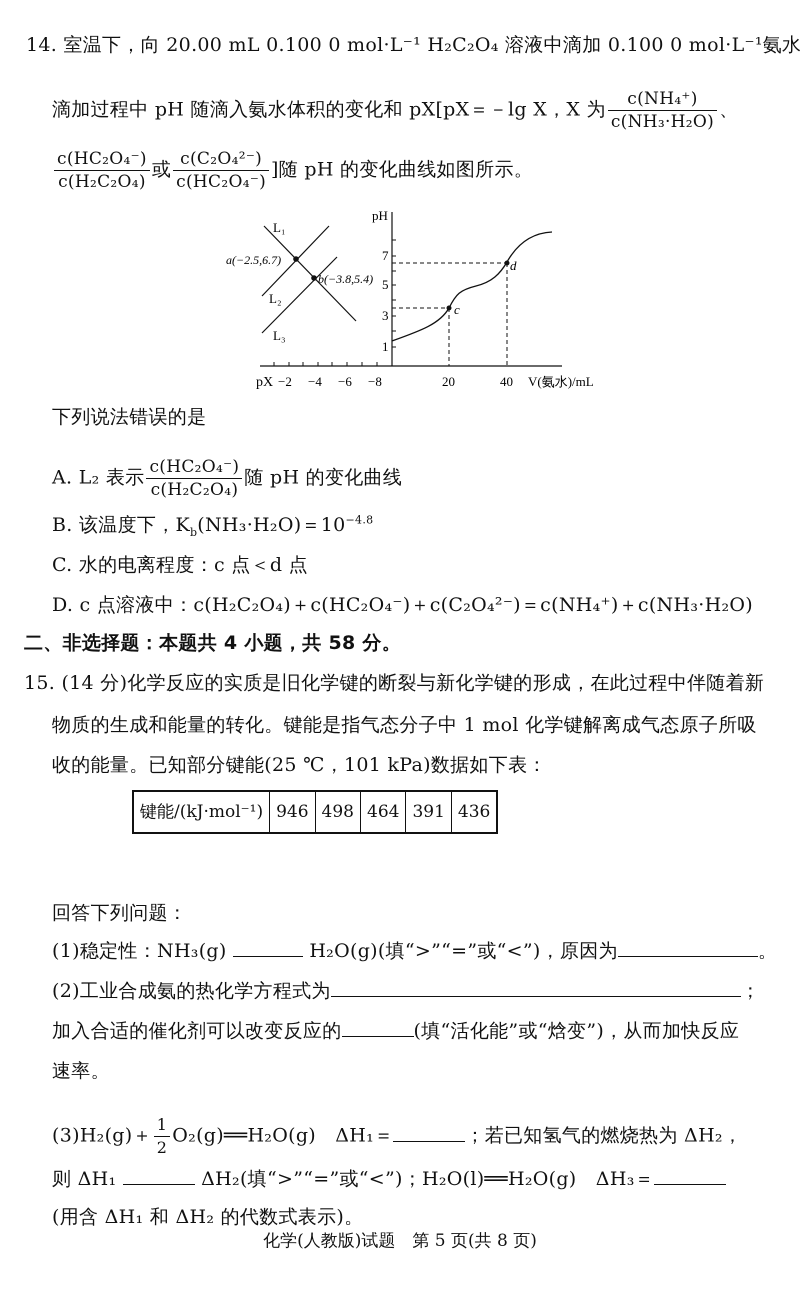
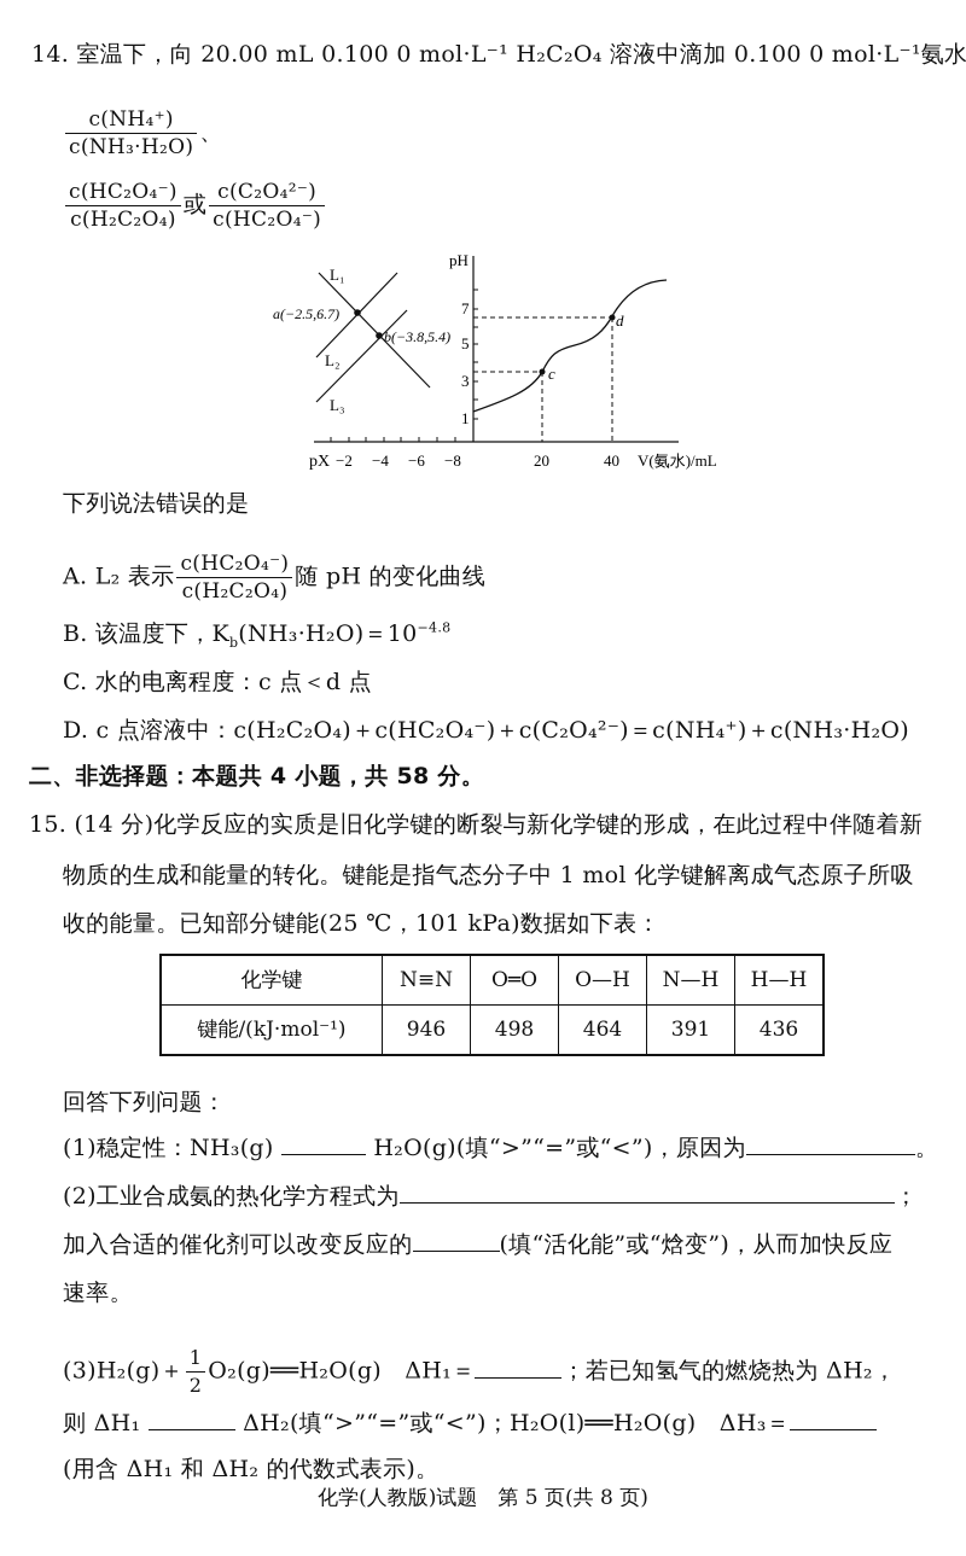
  14. 室温下，向 20.00 mL 0.100 0 mol·L⁻¹ H₂C₂O₄ 溶液中滴加 0.100 0 mol·L⁻¹氨水
- 滴加过程中 pH 随滴入氨水体积的变化和 pX[pX＝－lg X，X 为
  c(NH₄⁺)
  c(NH₃·H₂O)
  、
  c(HC₂O₄⁻)
  c(H₂C₂O₄)
  或
  c(C₂O₄²⁻)
  c(HC₂O₄⁻)
- ]随 pH 的变化曲线如图所示。
  pX
  −2
  −4
  −6
  −8
  L₁
  L₂
  L₃
  a(−2.5,6.7)
  b(−3.8,5.4)
  pH
  1
  3
  5
  7
  c
  d
  20
  40
  V(氨水)/mL
  下列说法错误的是
  A. L₂ 表示
  c(HC₂O₄⁻)
  c(H₂C₂O₄)
  随 pH 的变化曲线
  B. 该温度下，Kb(NH₃·H₂O)＝10−4.8
  C. 水的电离程度：c 点＜d 点
  D. c 点溶液中：c(H₂C₂O₄)＋c(HC₂O₄⁻)＋c(C₂O₄²⁻)＝c(NH₄⁺)＋c(NH₃·H₂O)
  二、非选择题：本题共 4 小题，共 58 分。
  15. (14 分)化学反应的实质是旧化学键的断裂与新化学键的形成，在此过程中伴随着新
  物质的生成和能量的转化。键能是指气态分子中 1 mol 化学键解离成气态原子所吸
  收的能量。已知部分键能(25 ℃，101 kPa)数据如下表：
+ 化学键	N≡N	O═O	O—H	N—H	H—H
  键能/(kJ·mol⁻¹)	946	498	464	391	436
  回答下列问题：
  (1)稳定性：NH₃(g) H₂O(g)(填“>”“=”或“<”)，原因为 。
  (2)工业合成氨的热化学方程式为 ；
  加入合适的催化剂可以改变反应的 (填“活化能”或“焓变”)，从而加快反应
  速率。
  (3)H₂(g)＋
  1
  2
  O₂(g)══H₂O(g) ΔH₁＝ ；若已知氢气的燃烧热为 ΔH₂，
  则 ΔH₁ ΔH₂(填“>”“=”或“<”)；H₂O(l)══H₂O(g) ΔH₃＝
  (用含 ΔH₁ 和 ΔH₂ 的代数式表示)。
  化学(人教版)试题 第 5 页(共 8 页)
